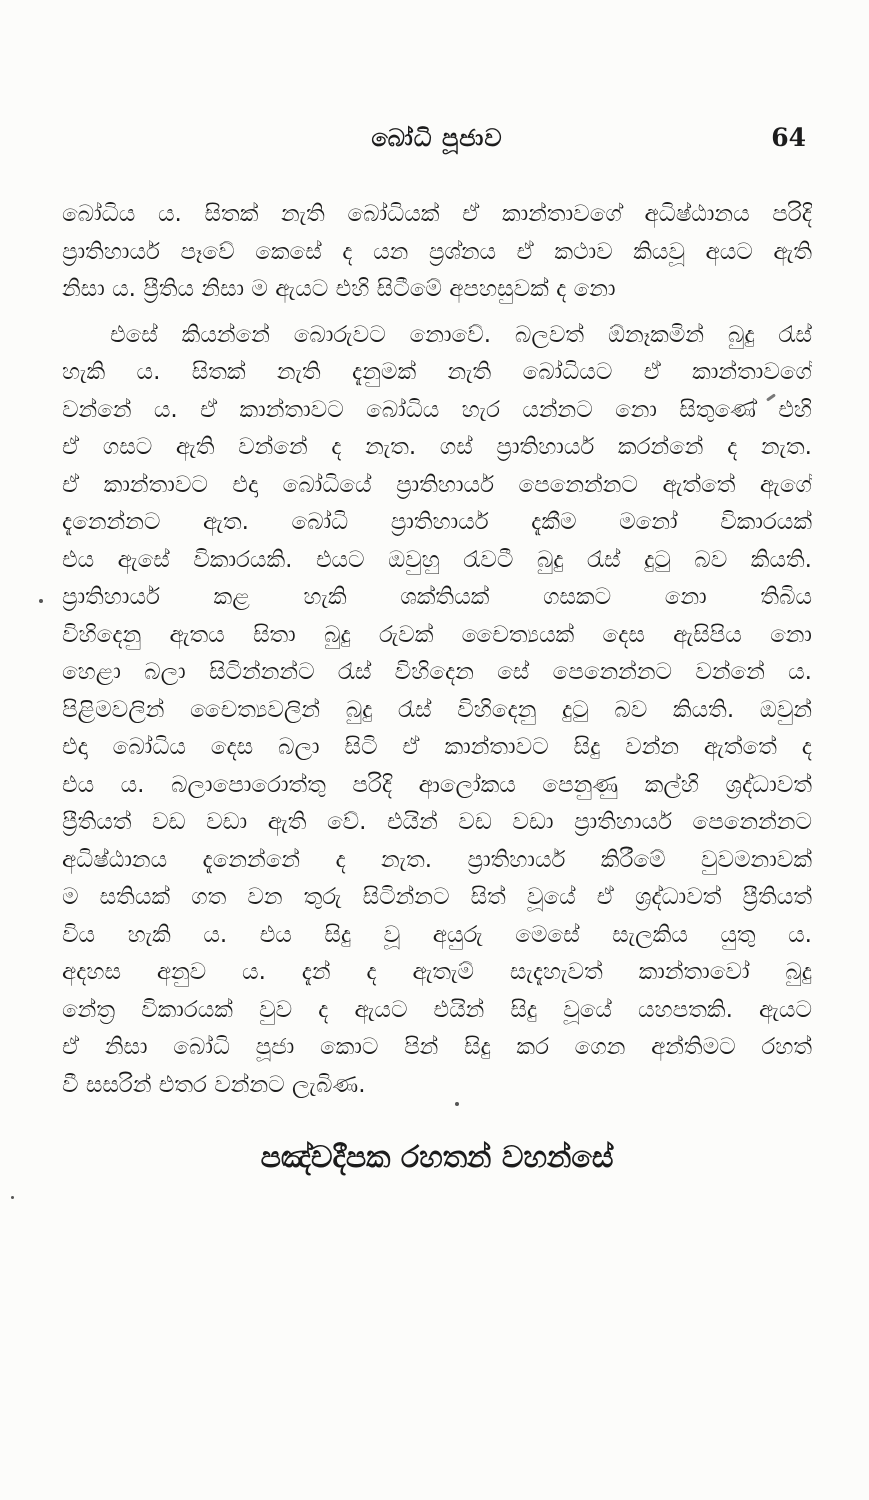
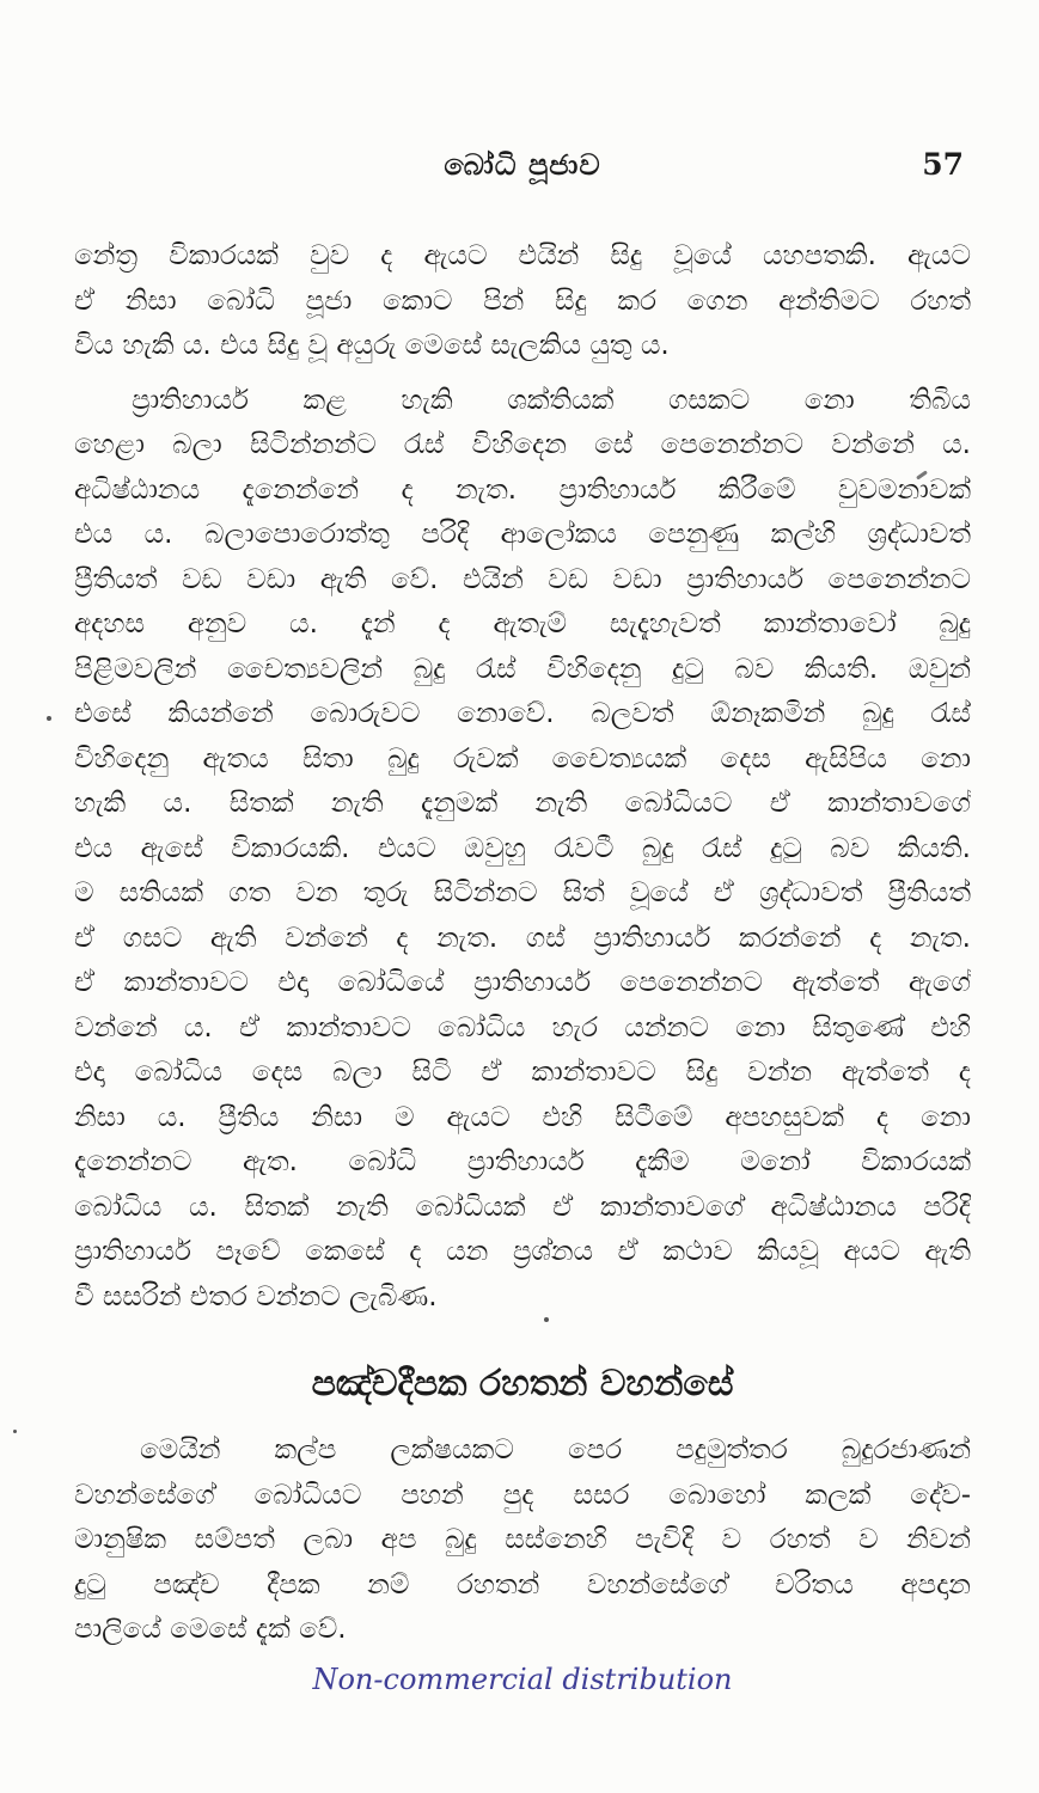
  බෝධි පූජාව
- 64
+ 57
- බෝධිය ය. සිතක් නැති බෝධියක් ඒ කාන්තාවගේ අධිෂ්ඨානය පරිදි
+ නේත්‍ර විකාරයක් වුව ද ඇයට එයින් සිදු වූයේ යහපතකි. ඇයට
- ප්‍රාතිහාර්ය පෑවේ කෙසේ ද යන ප්‍රශ්නය ඒ කථාව කියවූ අයට ඇති
+ ඒ නිසා බෝධි පූජා කොට පින් සිදු කර ගෙන අන්තිමට රහත්
- නිසා ය. ප්‍රීතිය නිසා ම ඇයට එහි සිටීමේ අපහසුවක් ද නො
+ විය හැකි ය. එය සිදු වූ අයුරු මෙසේ සැලකිය යුතු ය.
- එසේ කියන්නේ බොරුවට නොවේ. බලවත් ඕනෑකමින් බුදු රැස්
+ ප්‍රාතිහාර්ය කළ හැකි ශක්තියක් ගසකට නො තිබිය
- හැකි ය. සිතක් නැති දැනුමක් නැති බෝධියට ඒ කාන්තාවගේ
+ හෙළා බලා සිටින්නන්ට රැස් විහිදෙන සේ පෙනෙන්නට වන්නේ ය.
- වන්නේ ය. ඒ කාන්තාවට බෝධිය හැර යන්නට නො සිතුණේ එහි
+ අධිෂ්ඨානය දැනෙන්නේ ද නැත. ප්‍රාතිහාර්ය කිරීමේ වුවමනාවක්
- ඒ ගසට ඇති වන්නේ ද නැත. ගස් ප්‍රාතිහාර්ය කරන්නේ ද නැත.
+ එය ය. බලාපොරොත්තු පරිදි ආලෝකය පෙනුණු කල්හි ශ්‍රද්ධාවත්
- ඒ කාන්තාවට එදා බෝධියේ ප්‍රාතිහාර්ය පෙනෙන්නට ඇත්තේ ඇගේ
+ ප්‍රීතියත් වඩ වඩා ඇති වේ. එයින් වඩ වඩා ප්‍රාතිහාර්ය පෙනෙන්නට
- දැනෙන්නට ඇත. බෝධි ප්‍රාතිහාර්ය දැකීම මනෝ විකාරයක්
+ අදහස අනුව ය. දැන් ද ඇතැම් සැදැහැවත් කාන්තාවෝ බුදු
- එය ඇසේ විකාරයකි. එයට ඔවුහු රැවටී බුදු රැස් දුටු බව කියති.
+ පිළිමවලින් චෛත්‍යවලින් බුදු රැස් විහිදෙනු දුටු බව කියති. ඔවුන්
- ප්‍රාතිහාර්ය කළ හැකි ශක්තියක් ගසකට නො තිබිය
+ එසේ කියන්නේ බොරුවට නොවේ. බලවත් ඕනෑකමින් බුදු රැස්
  විහිදෙනු ඇතය සිතා බුදු රුවක් චෛත්‍යයක් දෙස ඇසිපිය නො
- හෙළා බලා සිටින්නන්ට රැස් විහිදෙන සේ පෙනෙන්නට වන්නේ ය.
+ හැකි ය. සිතක් නැති දැනුමක් නැති බෝධියට ඒ කාන්තාවගේ
- පිළිමවලින් චෛත්‍යවලින් බුදු රැස් විහිදෙනු දුටු බව කියති. ඔවුන්
+ එය ඇසේ විකාරයකි. එයට ඔවුහු රැවටී බුදු රැස් දුටු බව කියති.
- එදා බෝධිය දෙස බලා සිටි ඒ කාන්තාවට සිදු වන්න ඇත්තේ ද
+ ම සතියක් ගත වන තුරු සිටින්නට සිත් වූයේ ඒ ශ්‍රද්ධාවත් ප්‍රීතියත්
- එය ය. බලාපොරොත්තු පරිදි ආලෝකය පෙනුණු කල්හි ශ්‍රද්ධාවත්
+ ඒ ගසට ඇති වන්නේ ද නැත. ගස් ප්‍රාතිහාර්ය කරන්නේ ද නැත.
- ප්‍රීතියත් වඩ වඩා ඇති වේ. එයින් වඩ වඩා ප්‍රාතිහාර්ය පෙනෙන්නට
+ ඒ කාන්තාවට එදා බෝධියේ ප්‍රාතිහාර්ය පෙනෙන්නට ඇත්තේ ඇගේ
- අධිෂ්ඨානය දැනෙන්නේ ද නැත. ප්‍රාතිහාර්ය කිරීමේ වුවමනාවක්
+ වන්නේ ය. ඒ කාන්තාවට බෝධිය හැර යන්නට නො සිතුණේ එහි
- ම සතියක් ගත වන තුරු සිටින්නට සිත් වූයේ ඒ ශ්‍රද්ධාවත් ප්‍රීතියත්
+ එදා බෝධිය දෙස බලා සිටි ඒ කාන්තාවට සිදු වන්න ඇත්තේ ද
- විය හැකි ය. එය සිදු වූ අයුරු මෙසේ සැලකිය යුතු ය.
+ නිසා ය. ප්‍රීතිය නිසා ම ඇයට එහි සිටීමේ අපහසුවක් ද නො
- අදහස අනුව ය. දැන් ද ඇතැම් සැදැහැවත් කාන්තාවෝ බුදු
+ දැනෙන්නට ඇත. බෝධි ප්‍රාතිහාර්ය දැකීම මනෝ විකාරයක්
- නේත්‍ර විකාරයක් වුව ද ඇයට එයින් සිදු වූයේ යහපතකි. ඇයට
+ බෝධිය ය. සිතක් නැති බෝධියක් ඒ කාන්තාවගේ අධිෂ්ඨානය පරිදි
- ඒ නිසා බෝධි පූජා කොට පින් සිදු කර ගෙන අන්තිමට රහත්
+ ප්‍රාතිහාර්ය පෑවේ කෙසේ ද යන ප්‍රශ්නය ඒ කථාව කියවූ අයට ඇති
  වී සසරින් එතර වන්නට ලැබිණ.
  පඤ්චදීපක රහතන් වහන්සේ
+ මෙයින් කල්ප ලක්ෂයකට පෙර පදුමුත්තර බුදුරජාණන්
+ වහන්සේගේ බෝධියට පහන් පුද සසර බොහෝ කලක් දේව-
+ මානුෂික සම්පත් ලබා අප බුදු සස්නෙහි පැවිදි ව රහත් ව නිවන්
+ දුටු පඤ්ච දීපක නම් රහතන් වහන්සේගේ චරිතය අපදාන
+ පාලියේ මෙසේ දැක් වේ.
+ Non-commercial distribution
